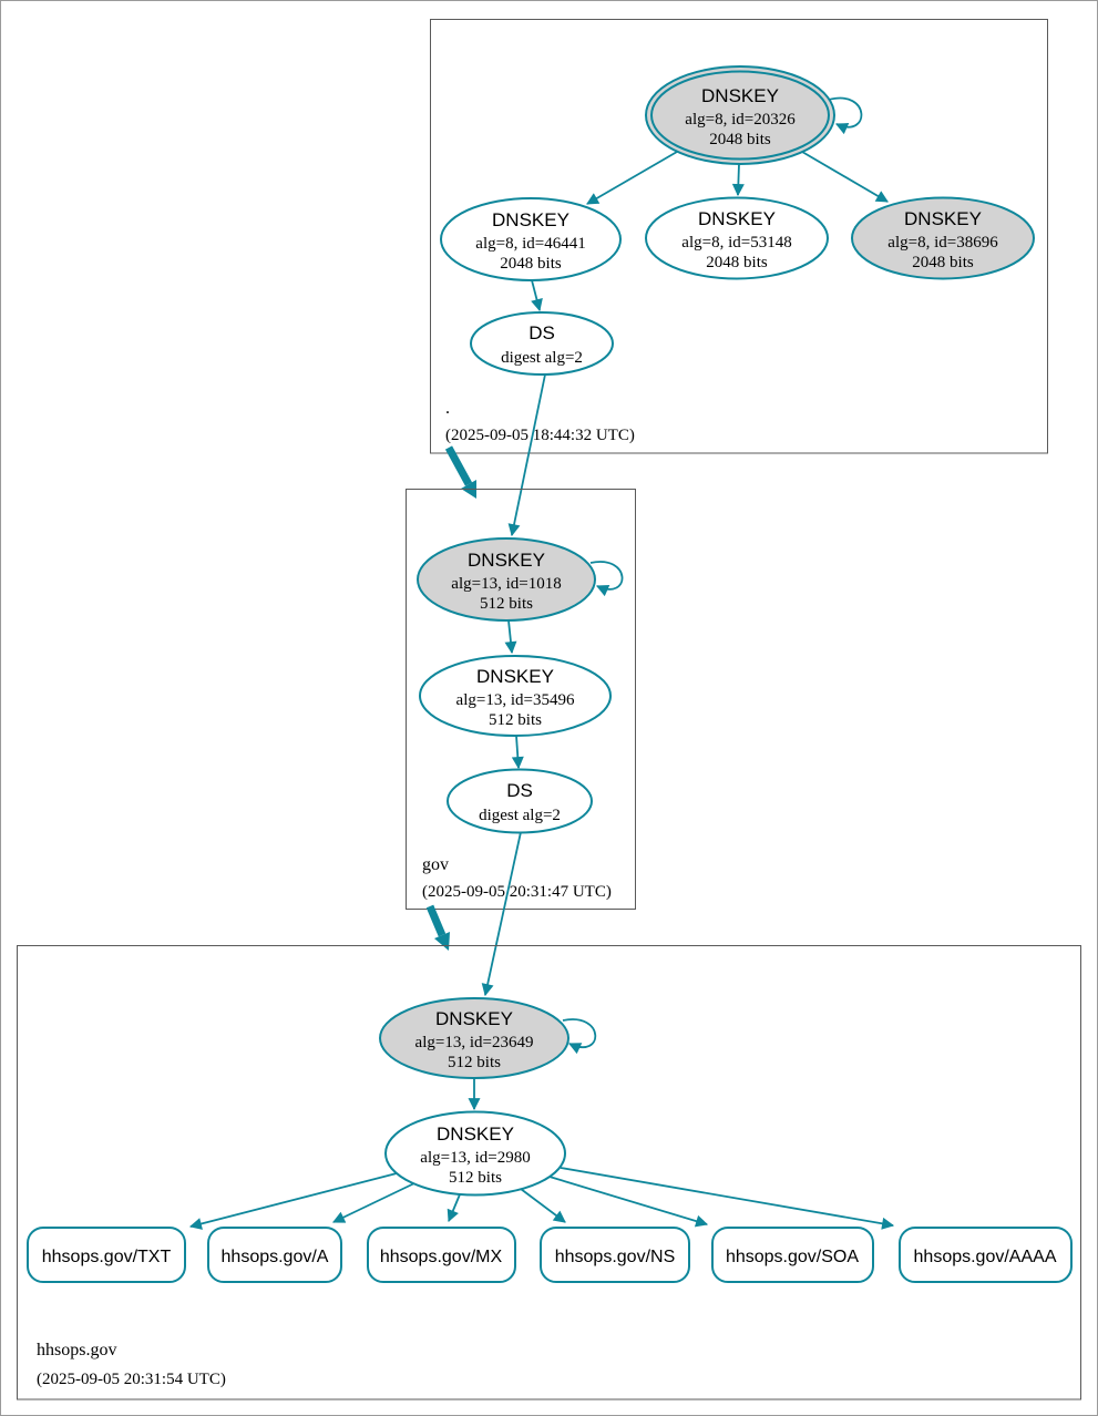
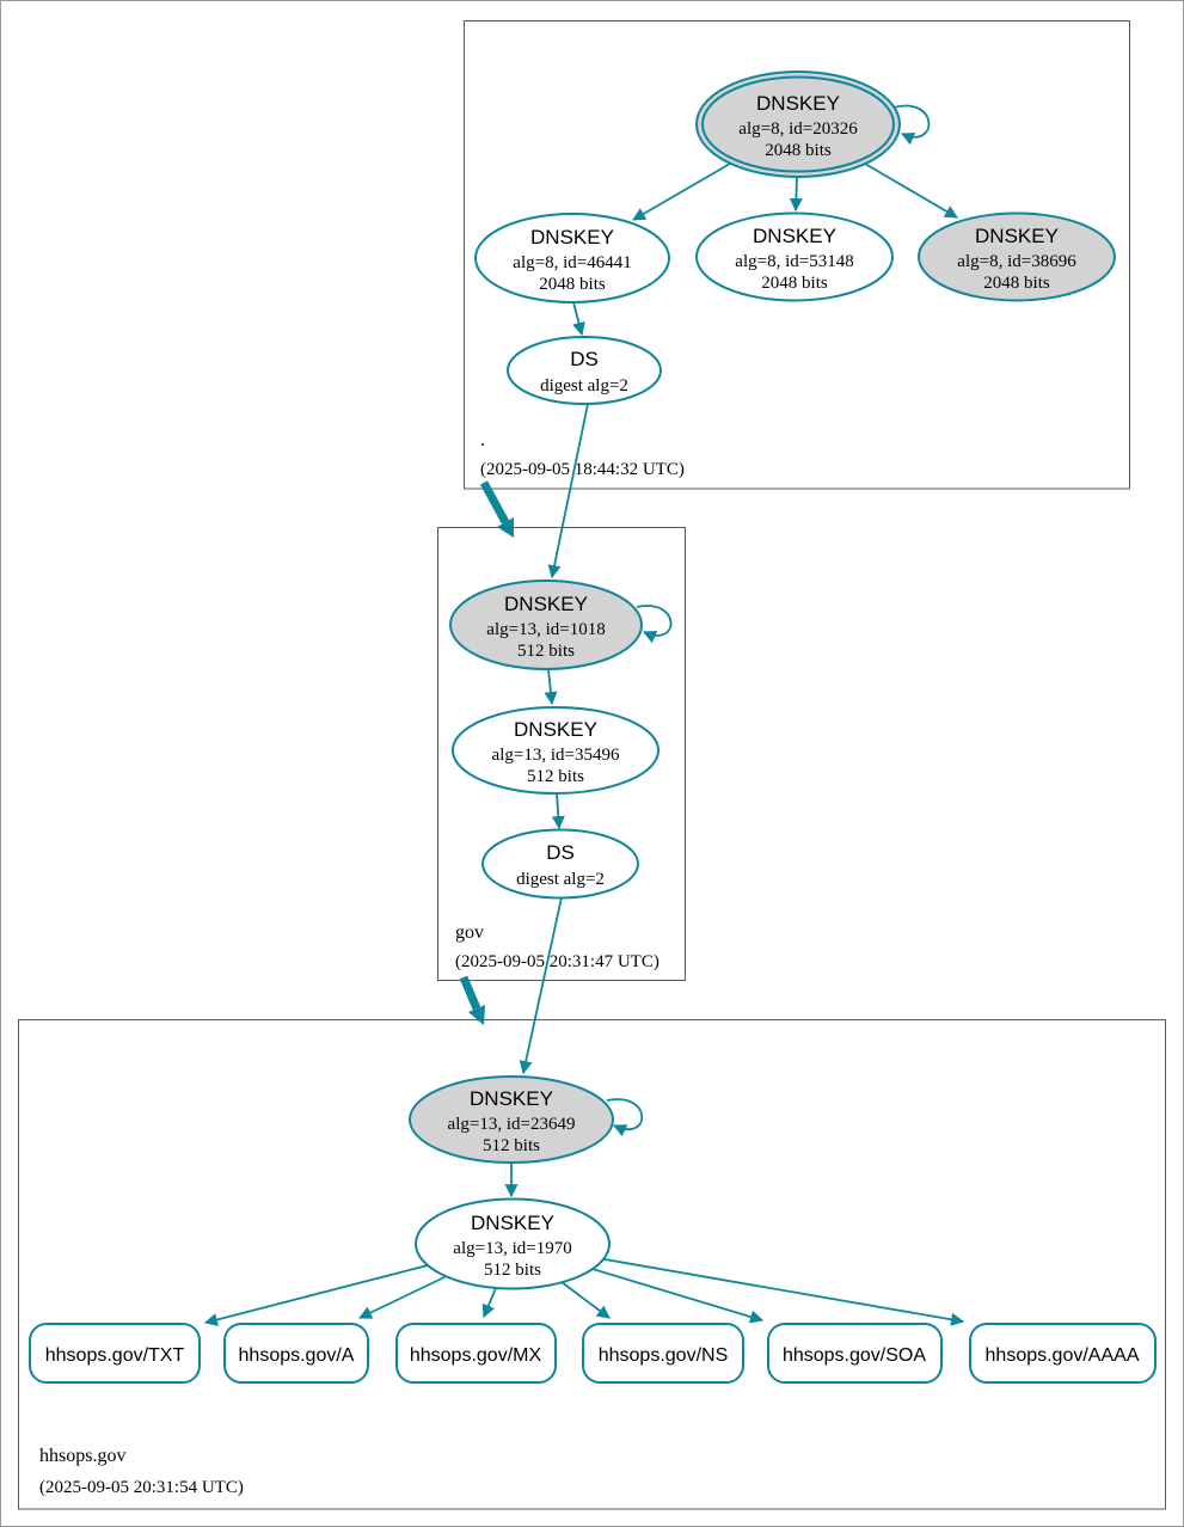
  DNSKEY
  alg=8, id=20326
  2048 bits
  DNSKEY
  alg=8, id=46441
  2048 bits
  DNSKEY
  alg=8, id=53148
  2048 bits
  DNSKEY
  alg=8, id=38696
  2048 bits
  DS
  digest alg=2
  .
  (2025-09-05 18:44:32 UTC)
  DNSKEY
  alg=13, id=1018
  512 bits
  DNSKEY
  alg=13, id=35496
  512 bits
  DS
  digest alg=2
  gov
  (2025-09-05 20:31:47 UTC)
  DNSKEY
  alg=13, id=23649
  512 bits
  DNSKEY
- alg=13, id=2980
+ alg=13, id=1970
  512 bits
  hhsops.gov/TXT
  hhsops.gov/A
  hhsops.gov/MX
  hhsops.gov/NS
  hhsops.gov/SOA
  hhsops.gov/AAAA
  hhsops.gov
  (2025-09-05 20:31:54 UTC)
